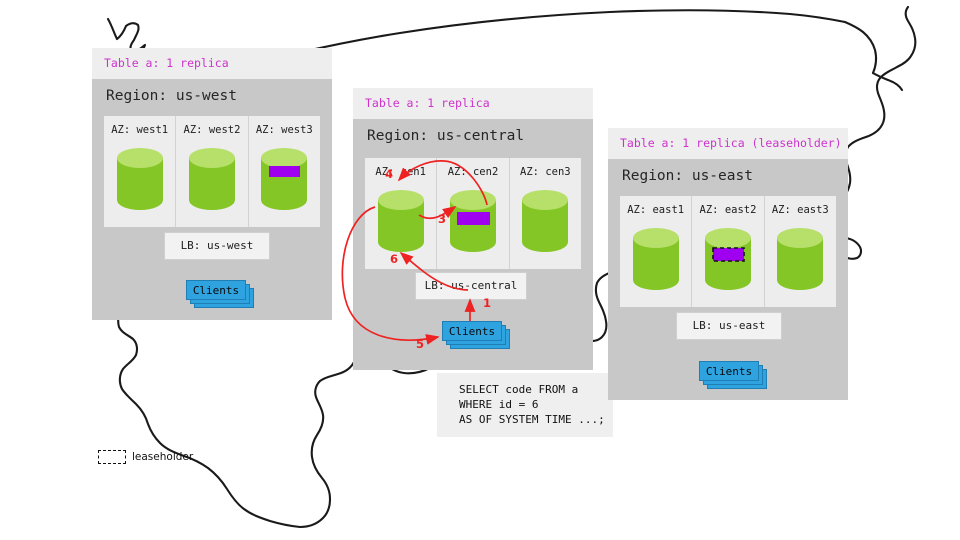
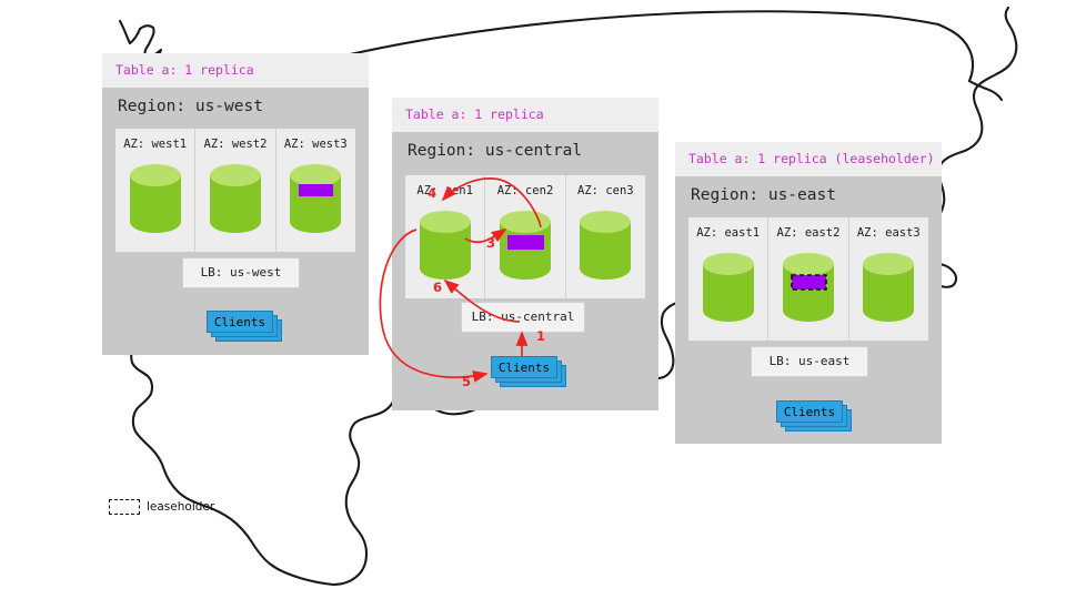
  Table a: 1 replica
  Region: us-west
  AZ: west1
  AZ: west2
  AZ: west3
  LB: us-west
  Clients
  Table a: 1 replica
  Region: us-central
  AZ: cen1
  AZ: cen2
  AZ: cen3
  LB: us-central
  Clients
- SELECT code FROM a
- WHERE id = 6
- AS OF SYSTEM TIME ...;
  Table a: 1 replica (leaseholder)
  Region: us-east
  AZ: east1
  AZ: east2
  AZ: east3
  LB: us-east
  Clients
  1
  6
  3
  4
  5
  leaseholder
